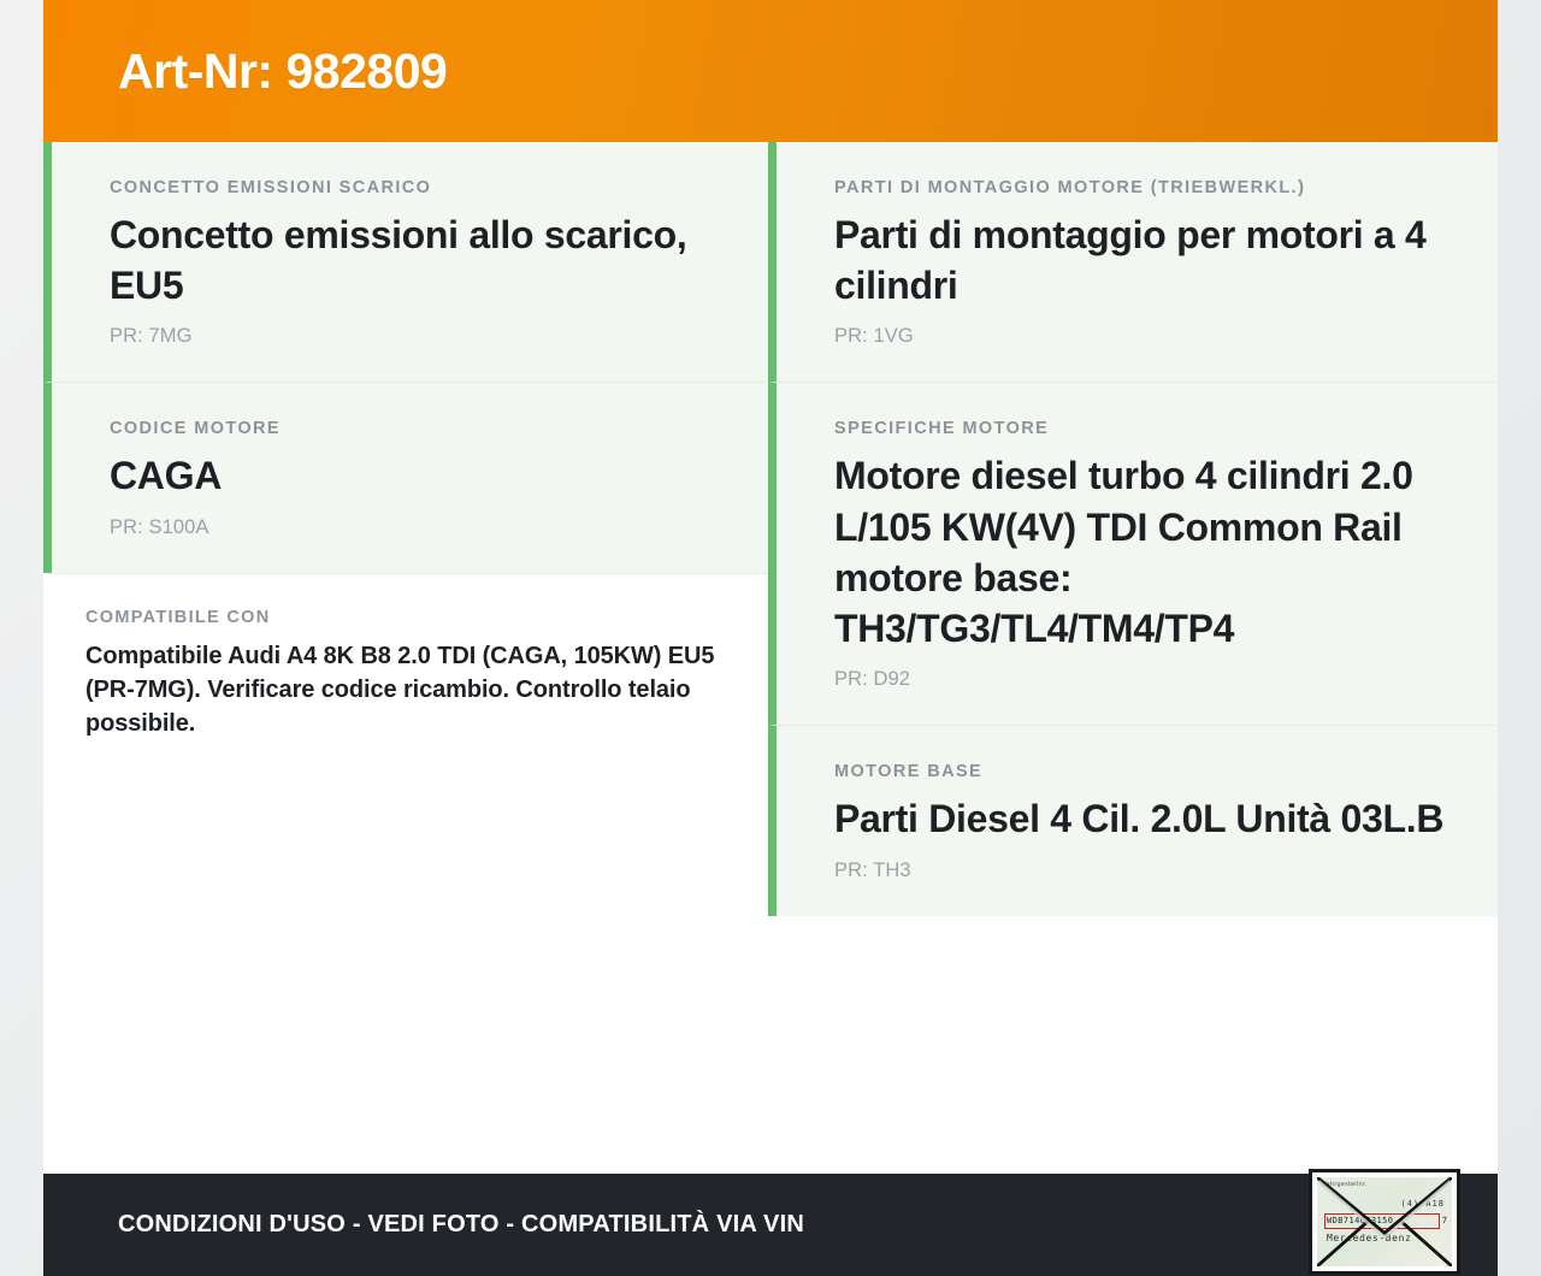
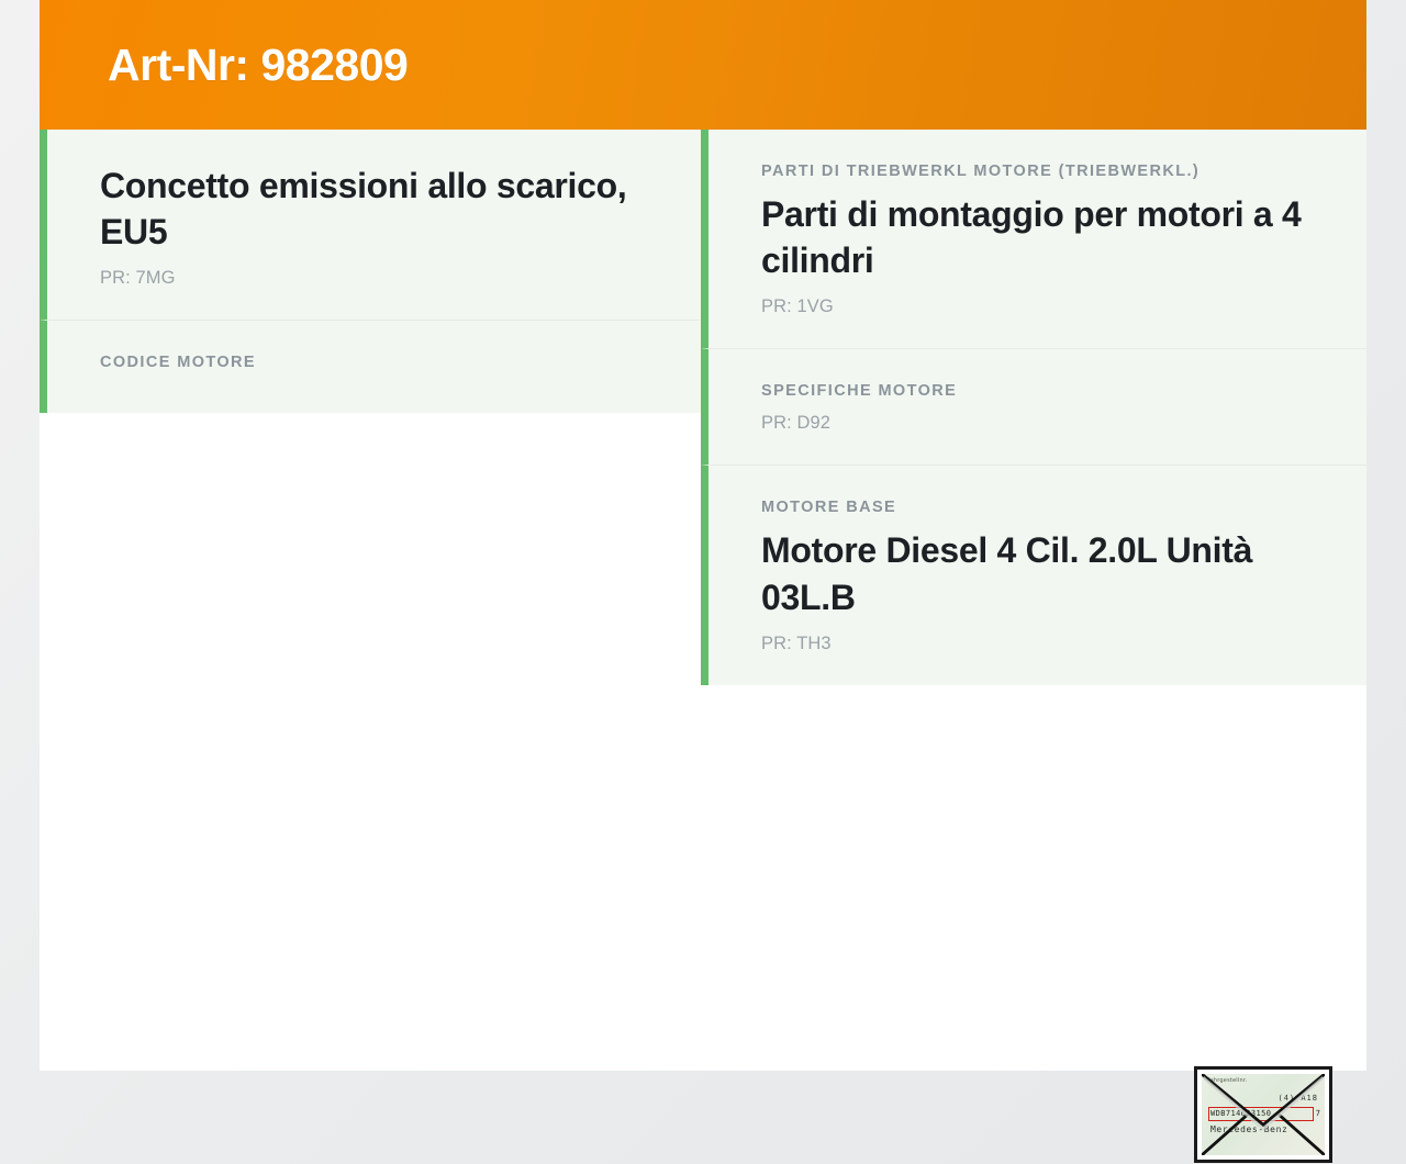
  Art-Nr: 982809
- CONCETTO EMISSIONI SCARICO
  Concetto emissioni allo scarico, EU5
  PR: 7MG
  CODICE MOTORE
- CAGA
- PR: S100A
- COMPATIBILE CON
- Compatibile Audi A4 8K B8 2.0 TDI (CAGA, 105KW) EU5 (PR-7MG). Verificare codice ricambio. Controllo telaio possibile.
- PARTI DI MONTAGGIO MOTORE (TRIEBWERKL.)
+ PARTI DI TRIEBWERKL MOTORE (TRIEBWERKL.)
  Parti di montaggio per motori a 4 cilindri
  PR: 1VG
  SPECIFICHE MOTORE
- Motore diesel turbo 4 cilindri 2.0 L/105 KW(4V) TDI Common Rail motore base: TH3/TG3/TL4/TM4/TP4
  PR: D92
  MOTORE BASE
- Parti Diesel 4 Cil. 2.0L Unità 03L.B
+ Motore Diesel 4 Cil. 2.0L Unità 03L.B
  PR: TH3
- CONDIZIONI D'USO - VEDI FOTO - COMPATIBILITÀ VIA VIN
  (4) A18
  WDB71463150
  7
  Meredes-Benz
